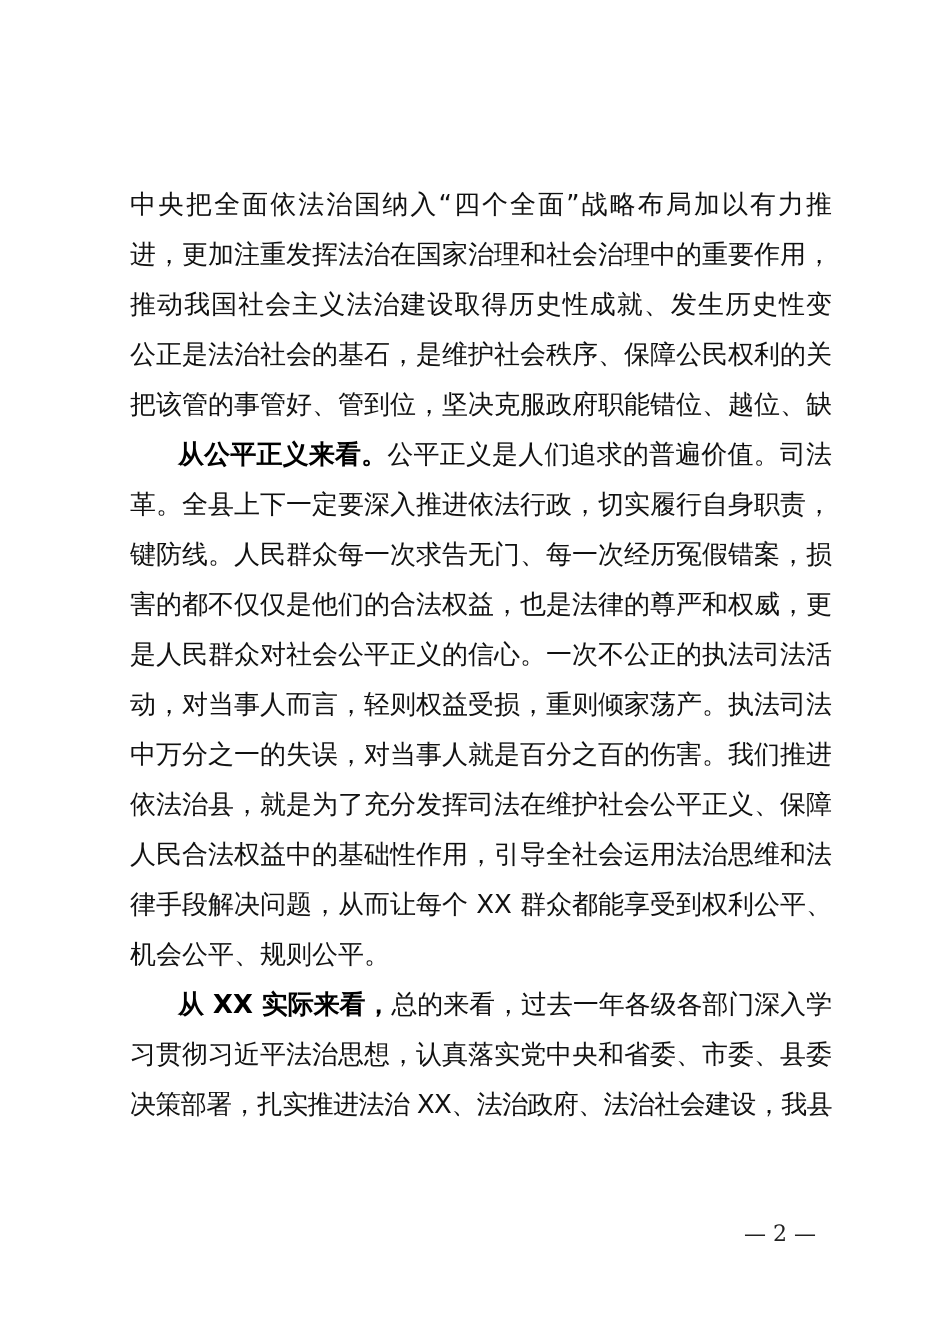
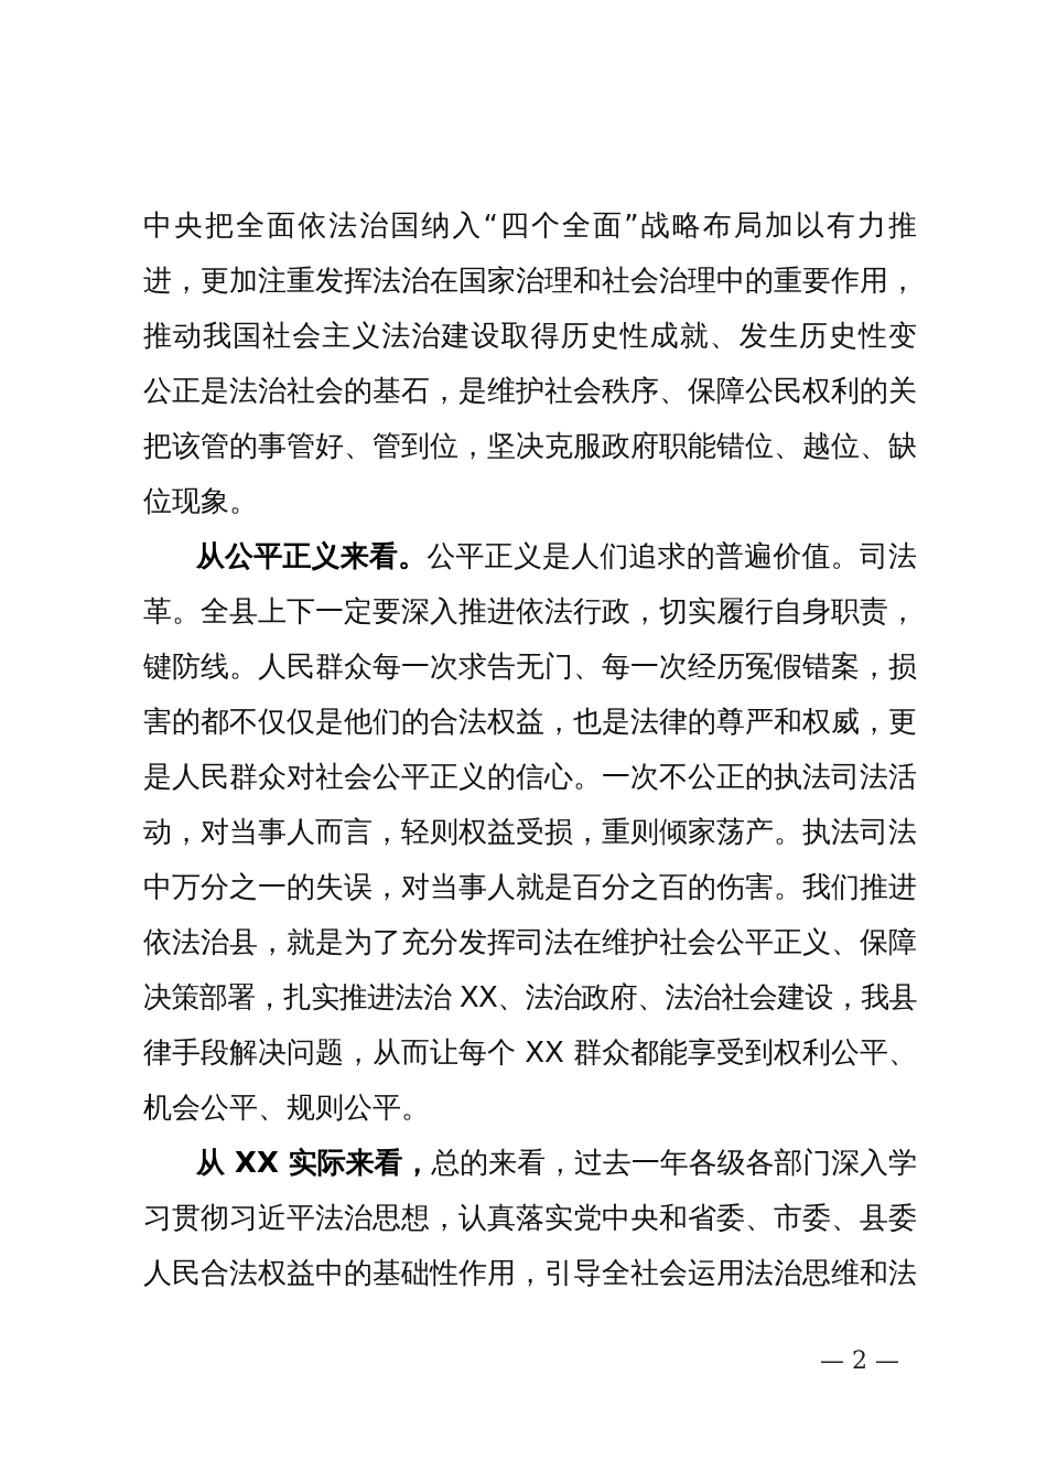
  中央把全面依法治国纳入“四个全面”战略布局加以有力推
  进，更加注重发挥法治在国家治理和社会治理中的重要作用，
  推动我国社会主义法治建设取得历史性成就、发生历史性变
  公正是法治社会的基石，是维护社会秩序、保障公民权利的关
  把该管的事管好、管到位，坚决克服政府职能错位、越位、缺
+ 位现象。
  从公平正义来看。公平正义是人们追求的普遍价值。司法
  革。全县上下一定要深入推进依法行政，切实履行自身职责，
  键防线。人民群众每一次求告无门、每一次经历冤假错案，损
  害的都不仅仅是他们的合法权益，也是法律的尊严和权威，更
  是人民群众对社会公平正义的信心。一次不公正的执法司法活
  动，对当事人而言，轻则权益受损，重则倾家荡产。执法司法
  中万分之一的失误，对当事人就是百分之百的伤害。我们推进
  依法治县，就是为了充分发挥司法在维护社会公平正义、保障
- 人民合法权益中的基础性作用，引导全社会运用法治思维和法
+ 决策部署，扎实推进法治 XX、法治政府、法治社会建设，我县
  律手段解决问题，从而让每个 XX 群众都能享受到权利公平、
  机会公平、规则公平。
  从 XX 实际来看，总的来看，过去一年各级各部门深入学
  习贯彻习近平法治思想，认真落实党中央和省委、市委、县委
- 决策部署，扎实推进法治 XX、法治政府、法治社会建设，我县
+ 人民合法权益中的基础性作用，引导全社会运用法治思维和法
  — 2 —
